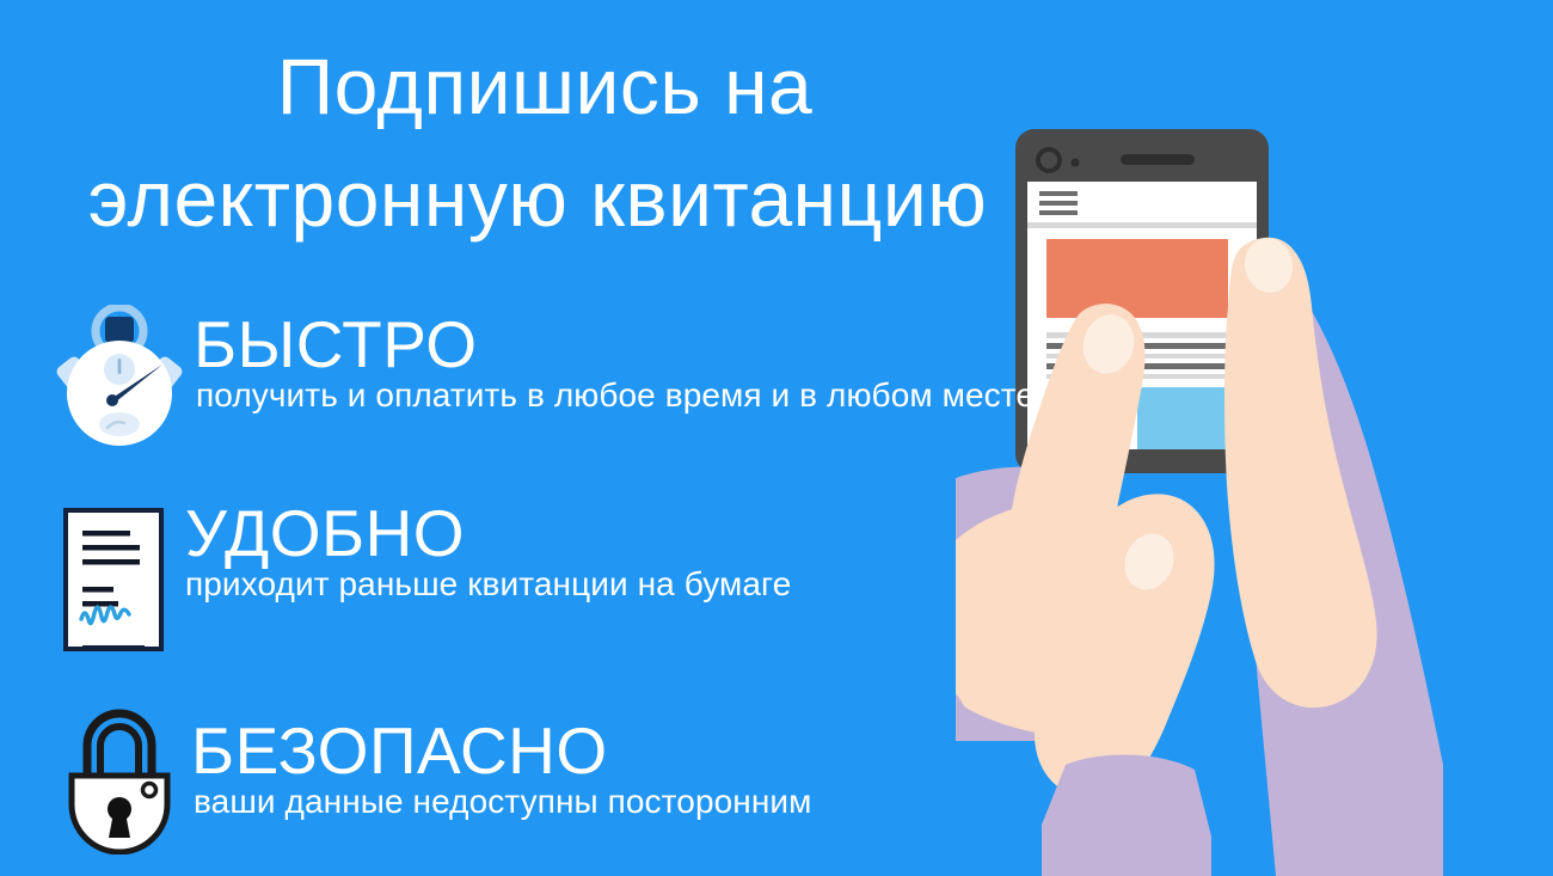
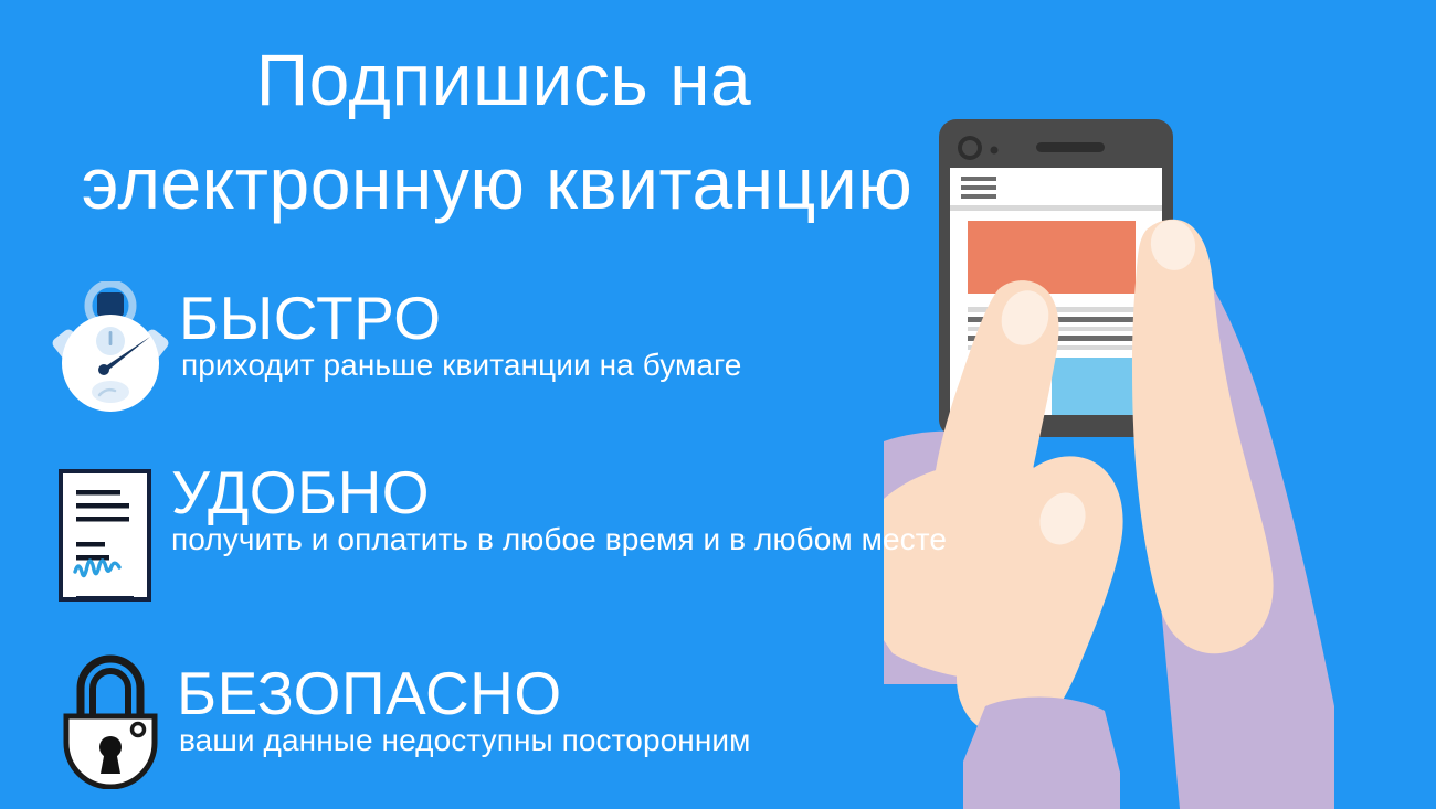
  Подпишись на
  электронную квитанцию
  БЫСТРО
- получить и оплатить в любое время и в любом месте
+ приходит раньше квитанции на бумаге
  УДОБНО
- приходит раньше квитанции на бумаге
+ получить и оплатить в любое время и в любом месте
  БЕЗОПАСНО
  ваши данные недоступны посторонним
